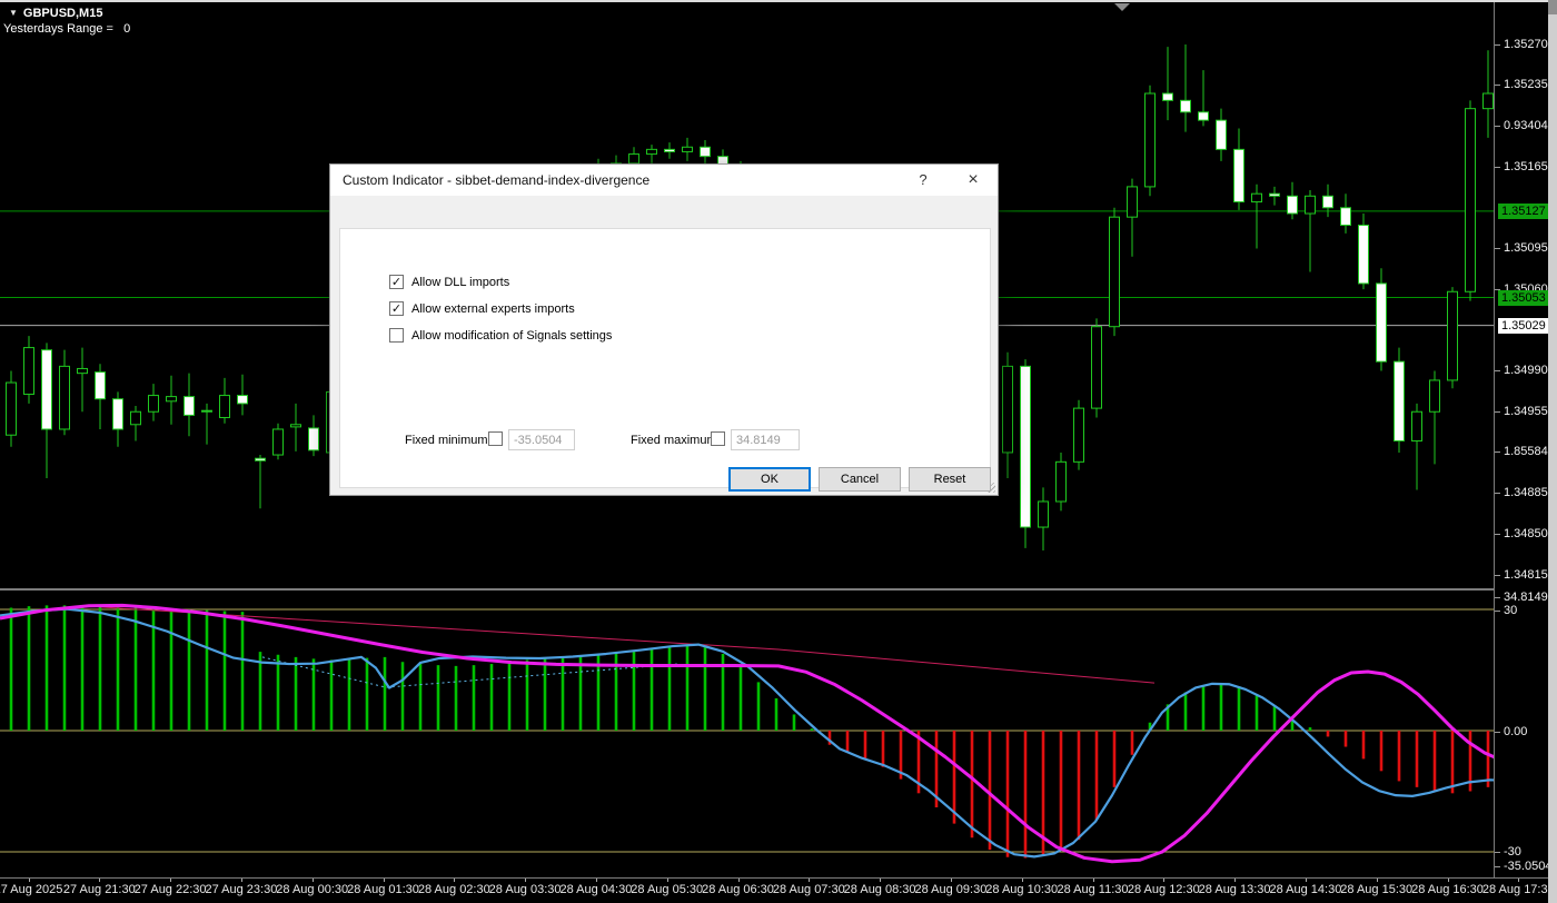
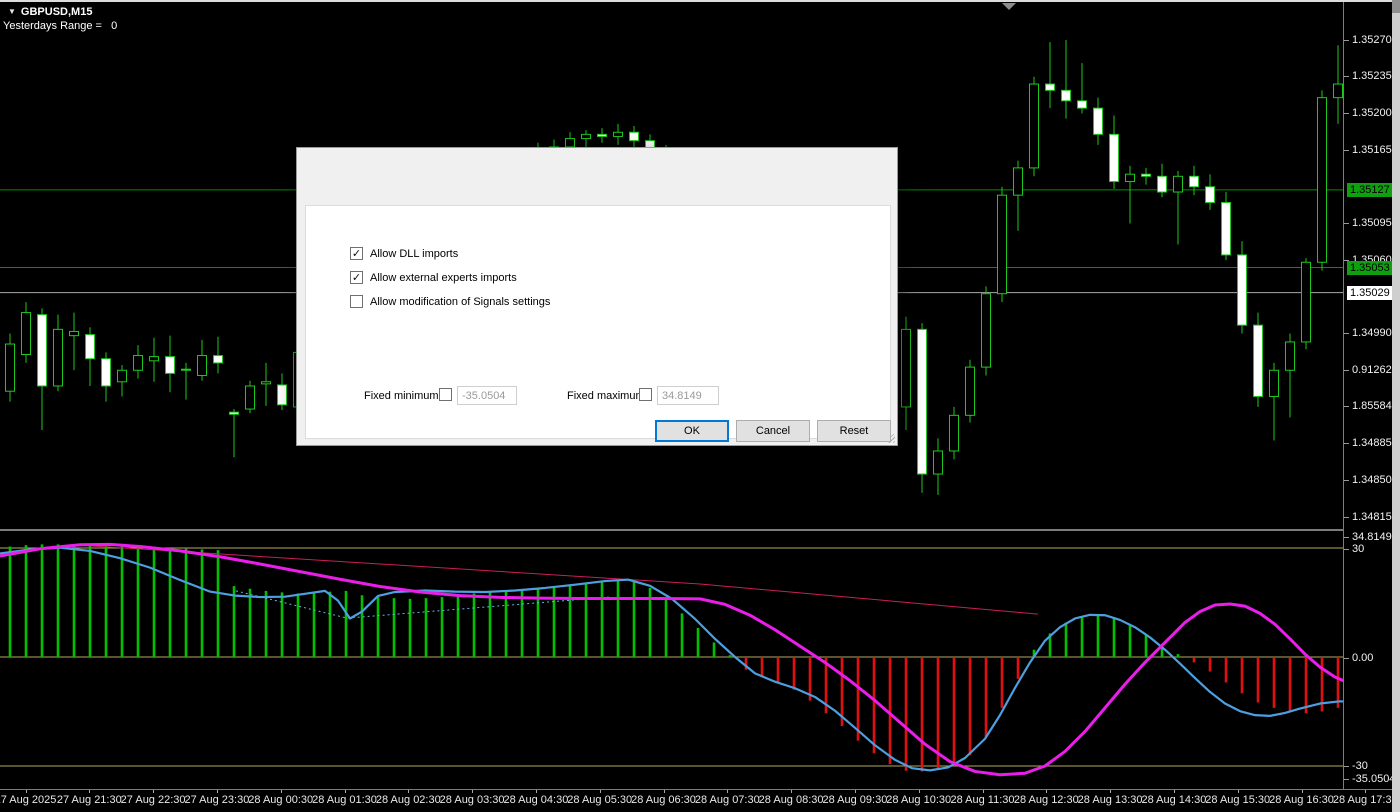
  ▼ GBPUSD,M15
  Yesterdays Range = 0
  1.35270
  1.35235
- 0.93404
+ 1.35200
  1.35165
  1.35095
  1.34990
- 1.34955
+ 0.91262
  1.85584
  1.34885
  1.34850
  1.34815
  1.35127
  1.35053
  1.35029
  34.8149
  30
  0.00
  -30
  -35.050
  7 Aug 2025
  27 Aug 21:30
  27 Aug 22:30
  27 Aug 23:30
  28 Aug 00:30
  28 Aug 01:30
  28 Aug 02:30
  28 Aug 03:30
  28 Aug 04:30
  28 Aug 05:30
  28 Aug 06:30
  28 Aug 07:30
  28 Aug 08:30
  28 Aug 09:30
  28 Aug 10:30
  28 Aug 11:30
  28 Aug 12:30
  28 Aug 13:30
  28 Aug 14:30
  28 Aug 15:30
  28 Aug 16:30
  28 Aug 17:3
- Custom Indicator - sibbet-demand-index-divergence
- ?
- ×
  ✓
  Allow DLL imports
  ✓
  Allow external experts imports
  Allow modification of Signals settings
  Fixed minimum
  -35.0504
  Fixed maximu
  34.8149
  OK
  Cancel
  Reset
